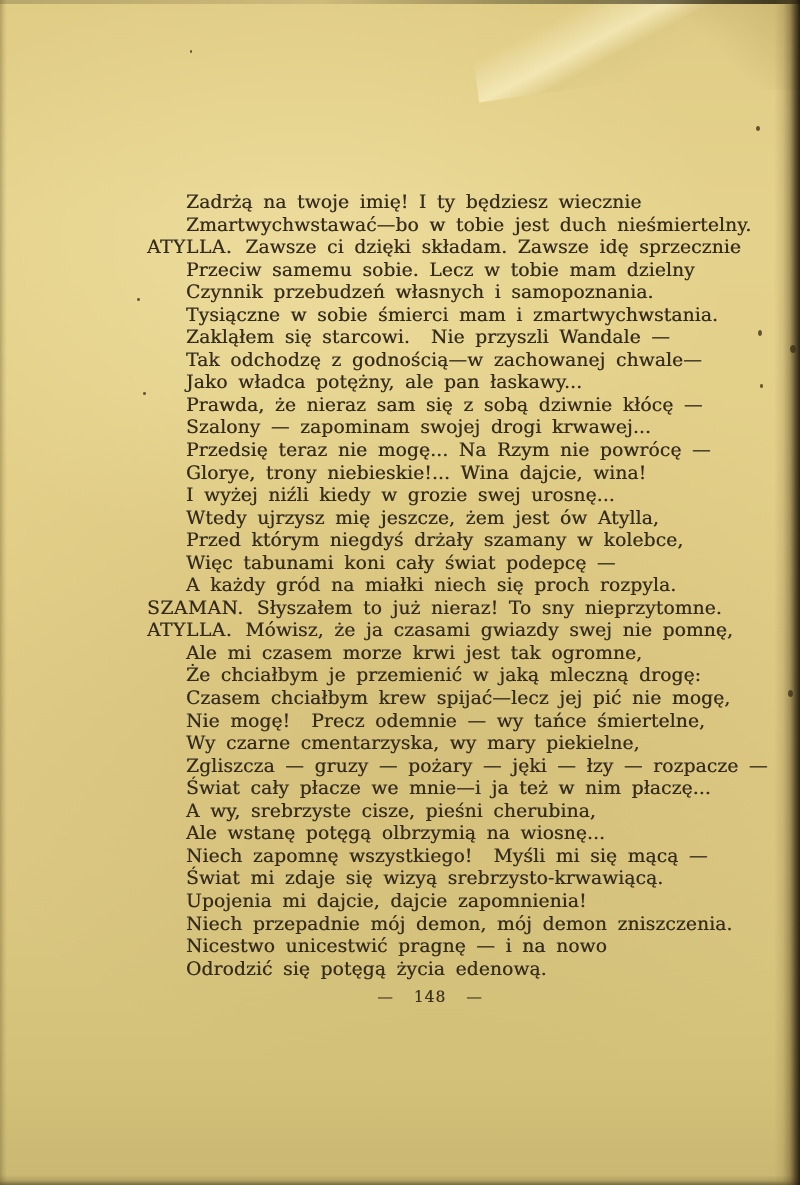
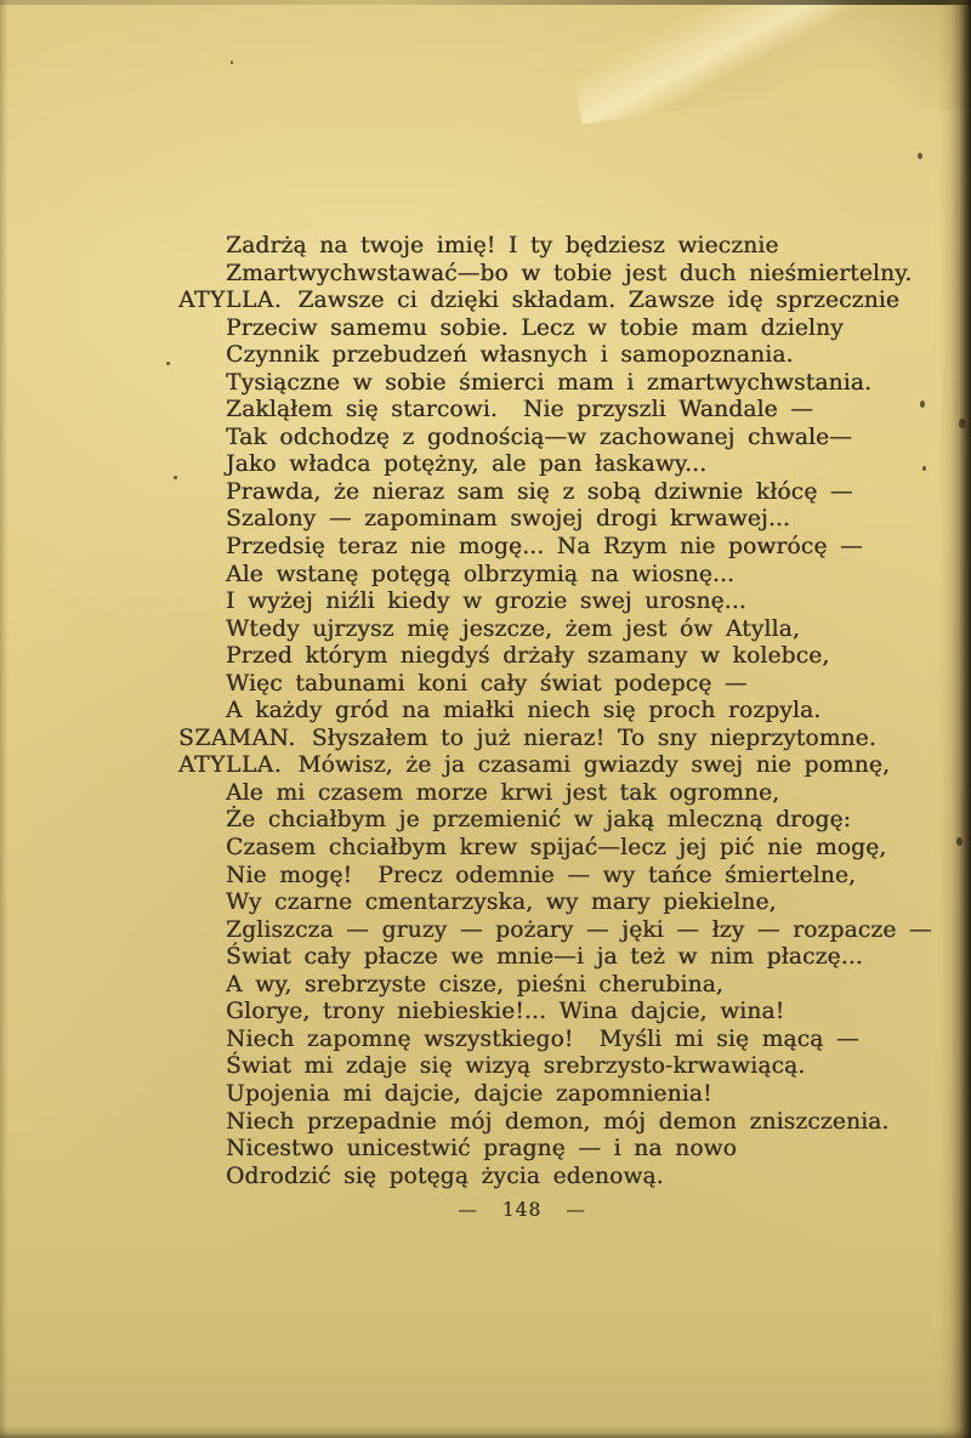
  Zadrżą na twoje imię! I ty będziesz wiecznie
  Zmartwychwstawać—bo w tobie jest duch nieśmiertelny.
  ATYLLA. Zawsze ci dzięki składam. Zawsze idę sprzecznie
  Przeciw samemu sobie. Lecz w tobie mam dzielny
  Czynnik przebudzeń własnych i samopoznania.
  Tysiączne w sobie śmierci mam i zmartwychwstania.
  Zakląłem się starcowi. Nie przyszli Wandale —
  Tak odchodzę z godnością—w zachowanej chwale—
  Jako władca potężny, ale pan łaskawy...
  Prawda, że nieraz sam się z sobą dziwnie kłócę —
  Szalony — zapominam swojej drogi krwawej...
  Przedsię teraz nie mogę... Na Rzym nie powrócę —
- Glorye, trony niebieskie!... Wina dajcie, wina!
+ Ale wstanę potęgą olbrzymią na wiosnę...
  I wyżej niźli kiedy w grozie swej urosnę...
  Wtedy ujrzysz mię jeszcze, żem jest ów Atylla,
  Przed którym niegdyś drżały szamany w kolebce,
  Więc tabunami koni cały świat podepcę —
  A każdy gród na miałki niech się proch rozpyla.
  SZAMAN. Słyszałem to już nieraz! To sny nieprzytomne.
  ATYLLA. Mówisz, że ja czasami gwiazdy swej nie pomnę,
  Ale mi czasem morze krwi jest tak ogromne,
  Że chciałbym je przemienić w jaką mleczną drogę:
  Czasem chciałbym krew spijać—lecz jej pić nie mogę,
  Nie mogę! Precz odemnie — wy tańce śmiertelne,
  Wy czarne cmentarzyska, wy mary piekielne,
  Zgliszcza — gruzy — pożary — jęki — łzy — rozpacze —
  Świat cały płacze we mnie—i ja też w nim płaczę...
  A wy, srebrzyste cisze, pieśni cherubina,
- Ale wstanę potęgą olbrzymią na wiosnę...
+ Glorye, trony niebieskie!... Wina dajcie, wina!
  Niech zapomnę wszystkiego! Myśli mi się mącą —
  Świat mi zdaje się wizyą srebrzysto-krwawiącą.
  Upojenia mi dajcie, dajcie zapomnienia!
  Niech przepadnie mój demon, mój demon zniszczenia.
  Nicestwo unicestwić pragnę — i na nowo
  Odrodzić się potęgą życia edenową.
  — 148 —
